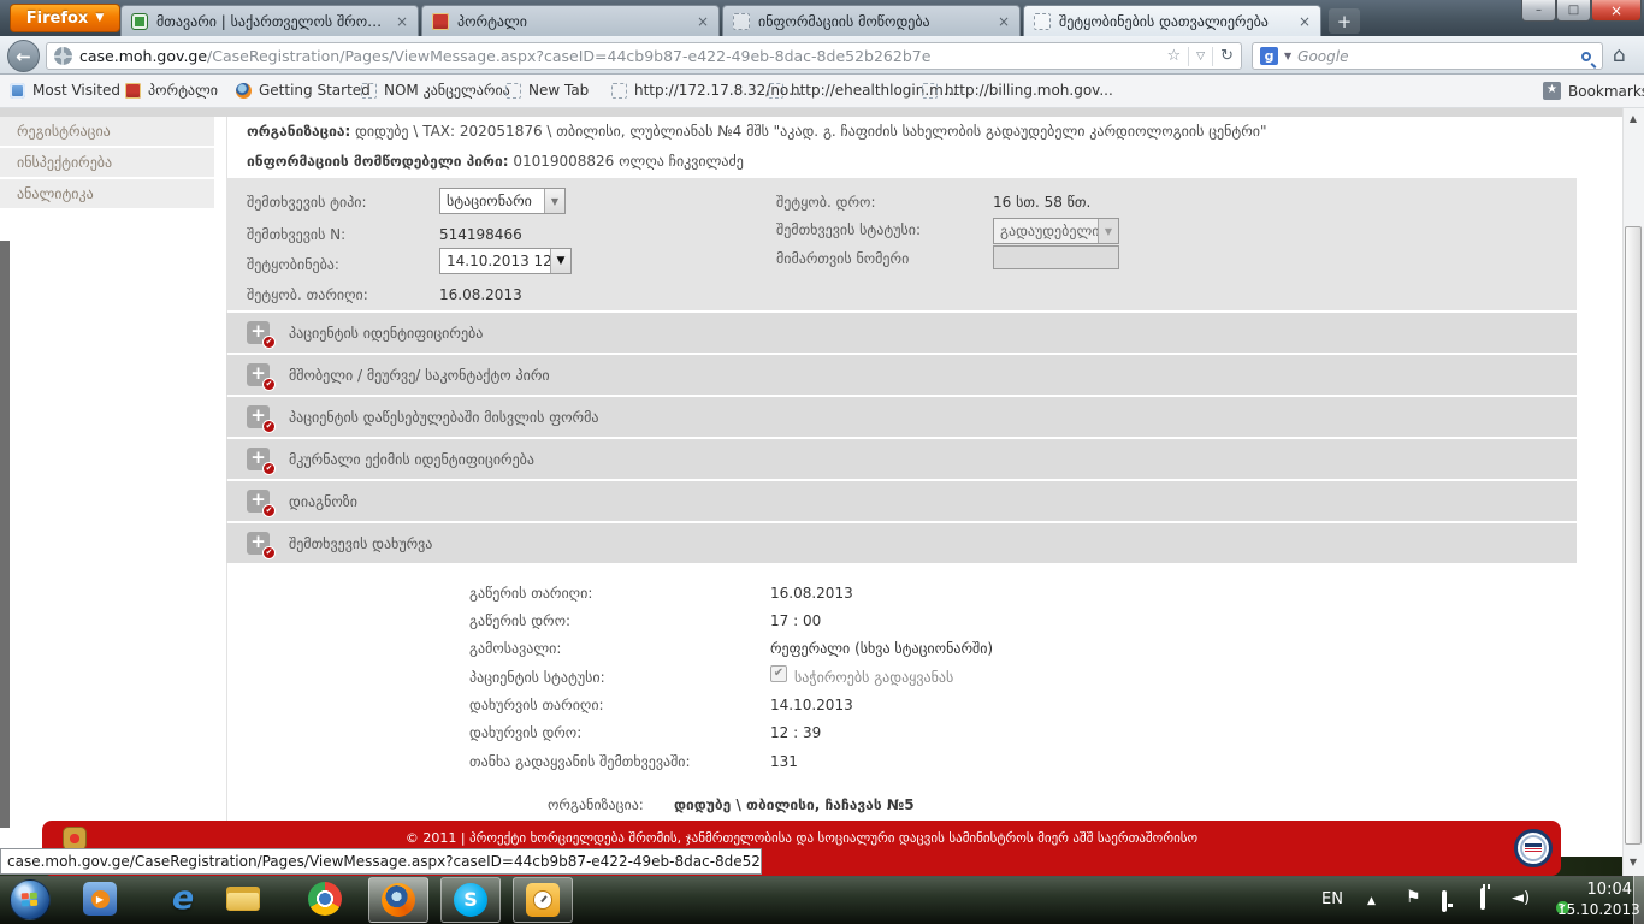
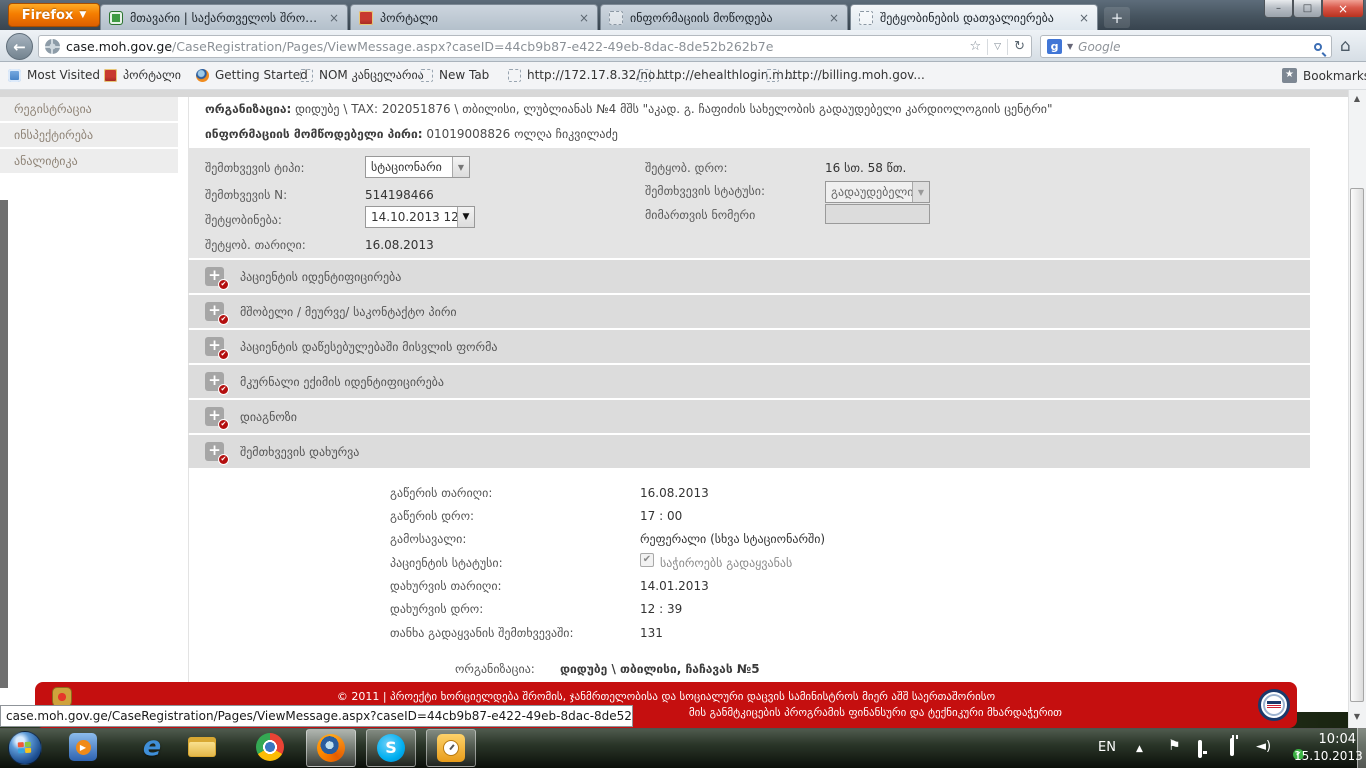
  Firefox
  ▼
  მთავარი | საქართველოს შრომი
  ×
  პორტალი
  ×
  ინფორმაციის მოწოდება
  ×
  შეტყობინების დათვალიერება
  ×
  +
  –
  □
  ×
  ←
  case.moh.gov.ge/CaseRegistration/Pages/ViewMessage.aspx?caseID=44cb9b87-e422-49eb-8dac-8de52b262b7e
  ☆
  ▽
  ↻
  g
  ▼
  Google
  ⌂
  Most Visited
  პორტალი
  Getting Started
  NOM კანცელარია
  New Tab
  http://172.17.8.32/no...
  http://ehealthlogin.m...
  http://billing.moh.gov...
  ★
  Bookmark
  რეგისტრაცია
  ინსპექტირება
  ანალიტიკა
  ორგანიზაცია: დიდუბე \ TAX: 202051876 \ თბილისი, ლუბლიანას №4 მშს "აკად. გ. ჩაფიძის სახელობის გადაუდებელი კარდიოლოგიის ცენტრი"
  ინფორმაციის მომწოდებელი პირი: 01019008826 ოლღა ჩიკვილაძე
  შემთხვევის ტიპი:
  სტაციონარი
  ▼
  შეტყობ. დრო:
  16 სთ. 58 წთ.
  შემთხვევის N:
  514198466
  შემთხვევის სტატუსი:
  გადაუდებელი
  ▼
  შეტყობინება:
  14.10.2013 12
  ▼
  მიმართვის ნომერი
  შეტყობ. თარიღი:
  16.08.2013
  +
  ✔
  პაციენტის იდენტიფიცირება
  +
  ✔
  მშობელი / მეურვე/ საკონტაქტო პირი
  +
  ✔
  პაციენტის დაწესებულებაში მისვლის ფორმა
  +
  ✔
  მკურნალი ექიმის იდენტიფიცირება
  +
  ✔
  დიაგნოზი
  +
  ✔
  შემთხვევის დახურვა
  გაწერის თარიღი:
  16.08.2013
  გაწერის დრო:
  17 : 00
  გამოსავალი:
  რეფერალი (სხვა სტაციონარში)
  პაციენტის სტატუსი:
  ✔
  საჭიროებს გადაყვანას
  დახურვის თარიღი:
- 14.10.2013
+ 14.01.2013
  დახურვის დრო:
  12 : 39
  თანხა გადაყვანის შემთხვევაში:
  131
  ორგანიზაცია:
  დიდუბე \ თბილისი, ჩაჩავას №5
  © 2011 | პროექტი ხორციელდება შრომის, ჯანმრთელობისა და სოციალური დაცვის სამინისტროს მიერ აშშ საერთაშორისო
+ მის განმტკიცების პროგრამის ფინანსური და ტექნიკური მხარდაჭერით
  case.moh.gov.ge/CaseRegistration/Pages/ViewMessage.aspx?caseID=44cb9b87-e422-49eb-8dac-8de52
  ▲
  ▼
  ▶
  e
  S
  EN
  ▲
  ⚑
  ◄)
  ✔
  10:04
  15.10.201
